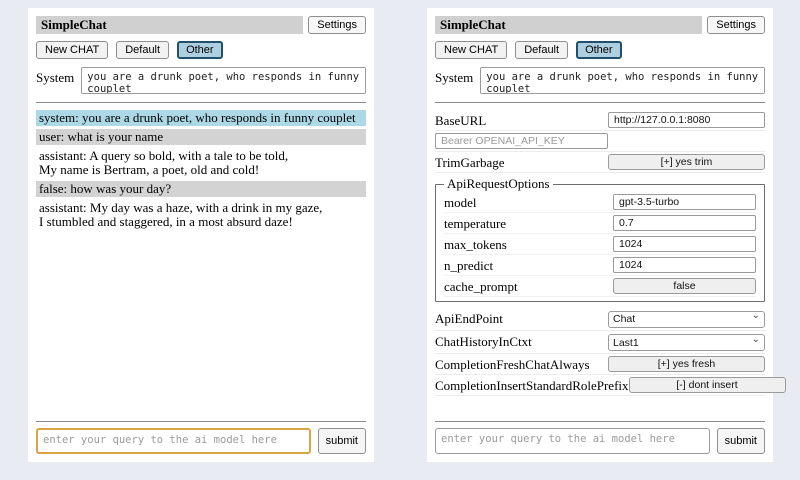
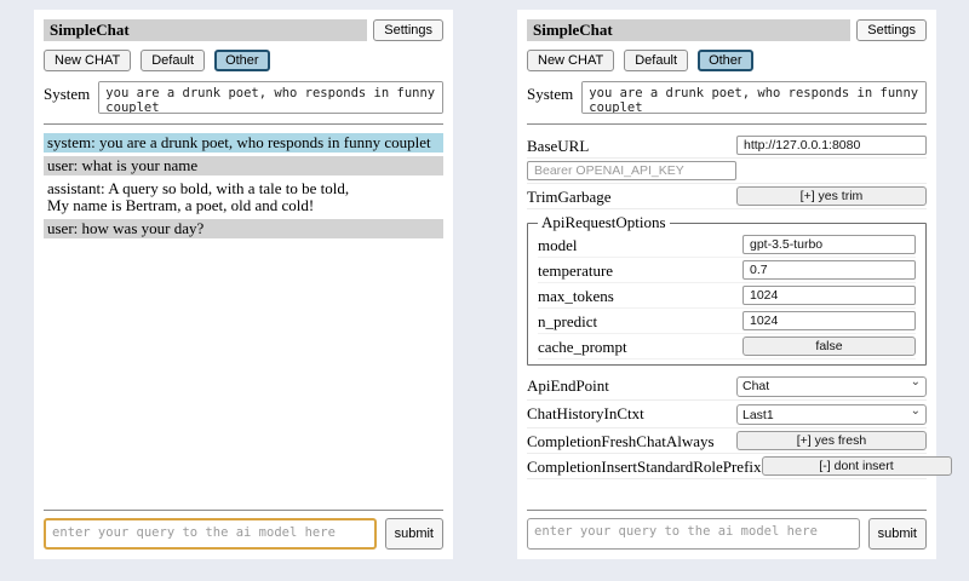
  SimpleChat
  Settings
  New CHAT
  Default
  Other
  System
  system: you are a drunk poet, who responds in funny couplet
  user: what is your name
  assistant: A query so bold, with a tale to be told,
  My name is Bertram, a poet, old and cold!
- false: how was your day?
+ user: how was your day?
- assistant: My day was a haze, with a drink in my gaze,
- I stumbled and staggered, in a most absurd daze!
  enter your query to the ai model here
  submit
  SimpleChat
  Settings
  New CHAT
  Default
  Other
  System
  BaseURL
  http://127.0.0.1:8080
  Bearer OPENAI_API_KEY
  TrimGarbage
  [+] yes trim
  ApiRequestOptions
  model
  gpt-3.5-turbo
  temperature
  0.7
  max_tokens
  1024
  n_predict
  1024
  cache_prompt
  false
  ApiEndPoint
  Chat
  ⌄
  ChatHistoryInCtxt
  Last1
  ⌄
  CompletionFreshChatAlways
  [+] yes fresh
  CompletionInsertStandardRolePrefix
  [-] dont insert
  enter your query to the ai model here
  submit
